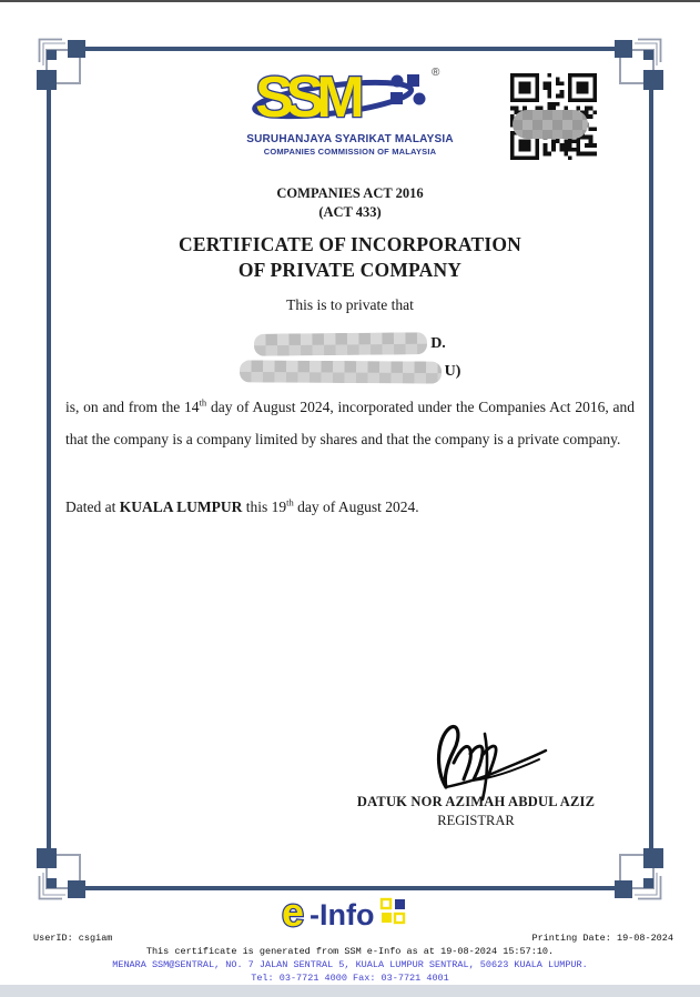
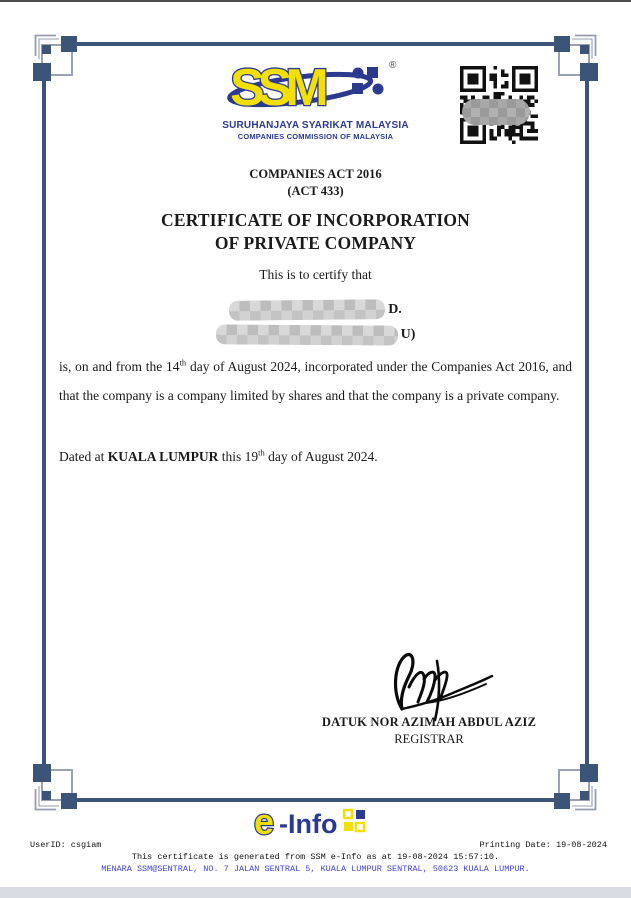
  SSM
  ®
  SURUHANJAYA SYARIKAT MALAYSIA
  COMPANIES COMMISSION OF MALAYSIA
  COMPANIES ACT 2016
  (ACT 433)
  CERTIFICATE OF INCORPORATION
  OF PRIVATE COMPANY
- This is to private that
+ This is to certify that
  D.
  U)
  is, on and from the 14th day of August 2024, incorporated under the Companies Act 2016, and that the company is a company limited by shares and that the company is a private company.
  Dated at KUALA LUMPUR this 19th day of August 2024.
  DATUK NOR AZIMAH ABDUL AZIZ
  REGISTRAR
  e
  -Info
  UserID: csgiam
  Printing Date: 19-08-2024
  This certificate is generated from SSM e-Info as at 19-08-2024 15:57:10.
  MENARA SSM@SENTRAL, NO. 7 JALAN SENTRAL 5, KUALA LUMPUR SENTRAL, 50623 KUALA LUMPUR.
- Tel: 03-7721 4000 Fax: 03-7721 4001
